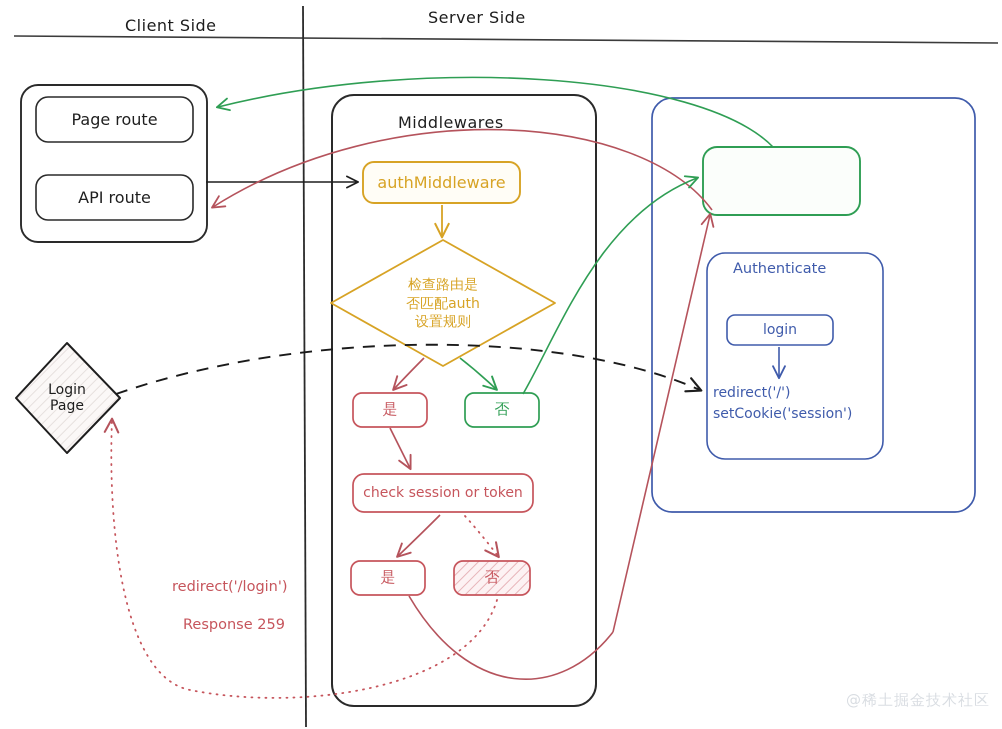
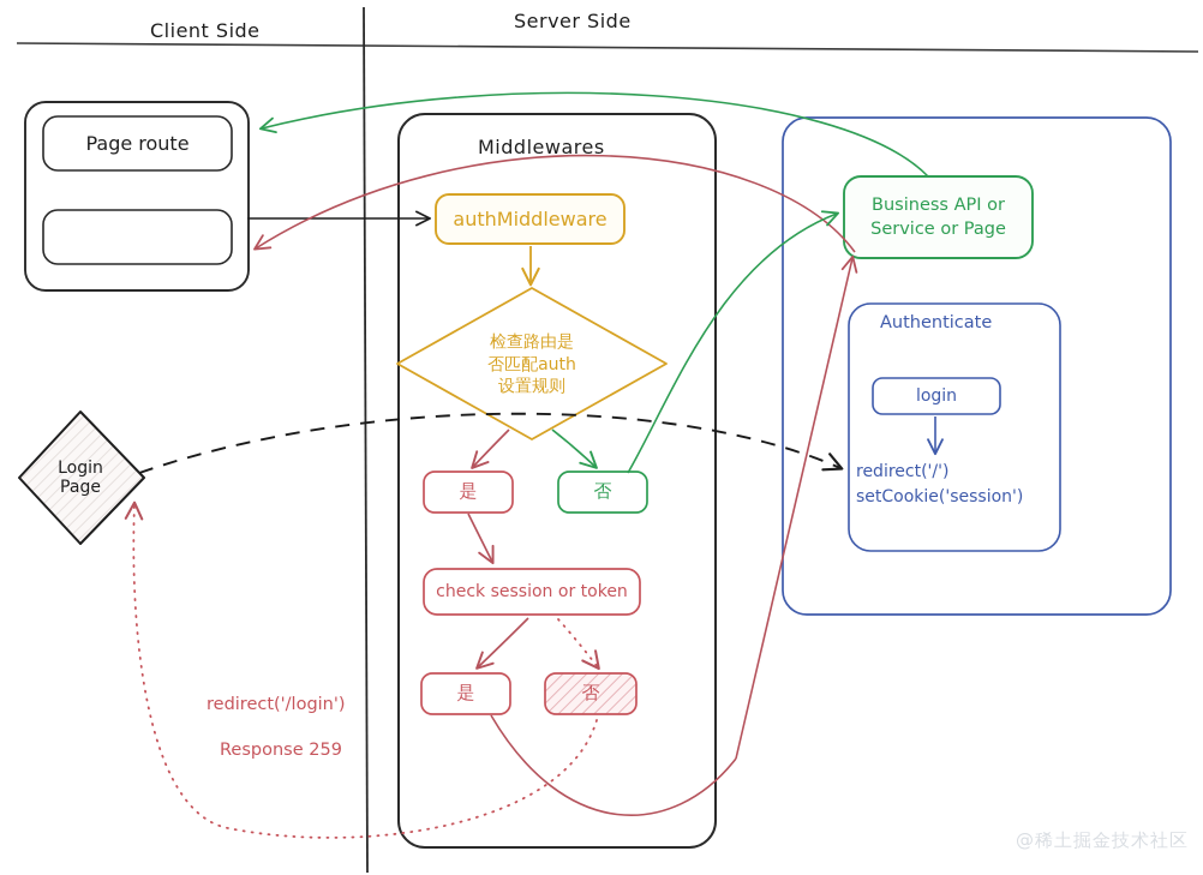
  Client Side
  Server Side
  Page route
- API route
  Login
  Page
  Middlewares
  authMiddleware
  检查路由是
  否匹配auth
  设置规则
  是
  否
  check session or token
  是
  否
+ Business API or
+ Service or Page
  Authenticate
  login
  redirect('/')
  setCookie('session')
  redirect('/login')
  Response 259
  @稀土掘金技术社区
